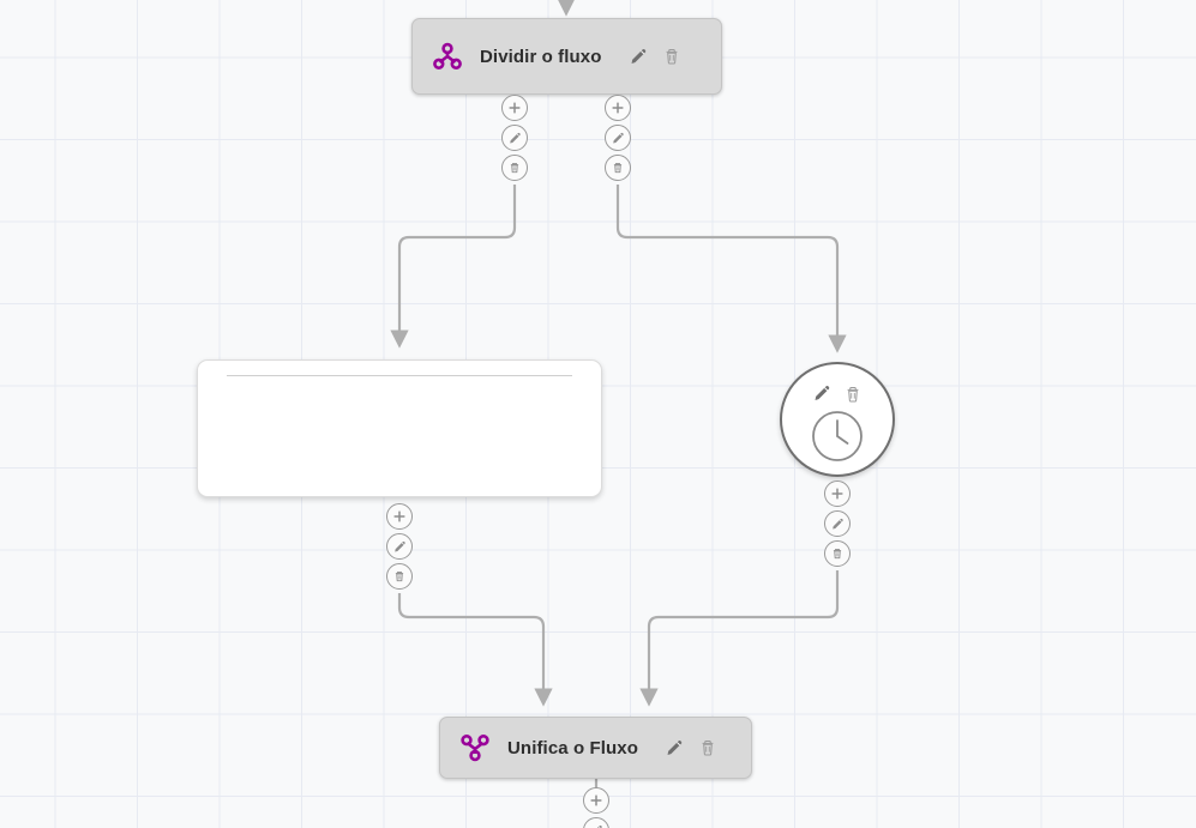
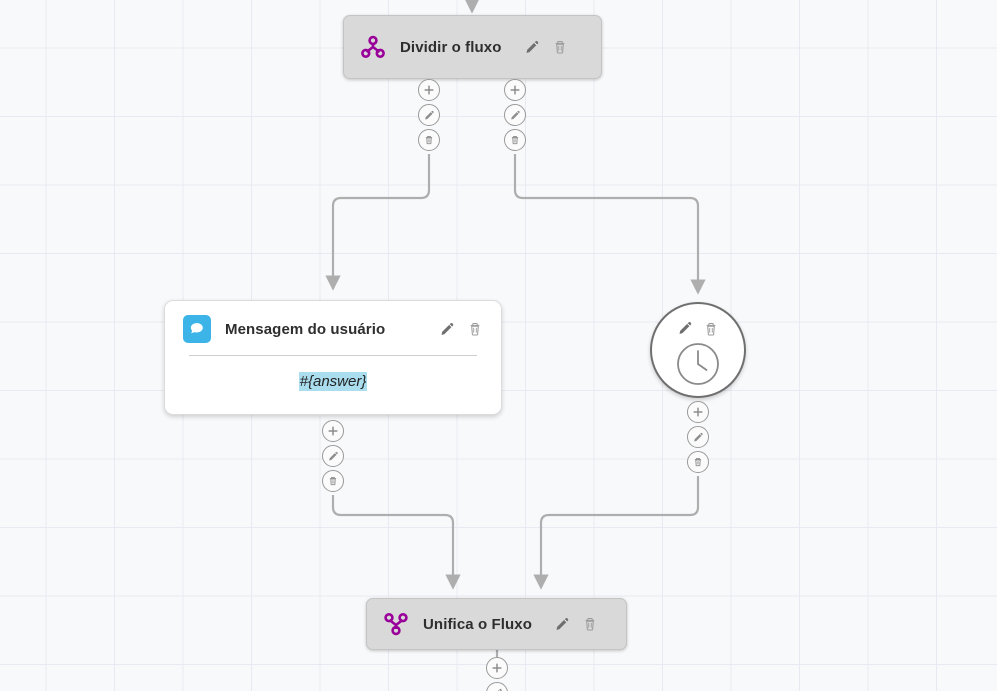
  Dividir o fluxo
+ Mensagem do usuário
+ #{answer}
  Unifica o Fluxo
